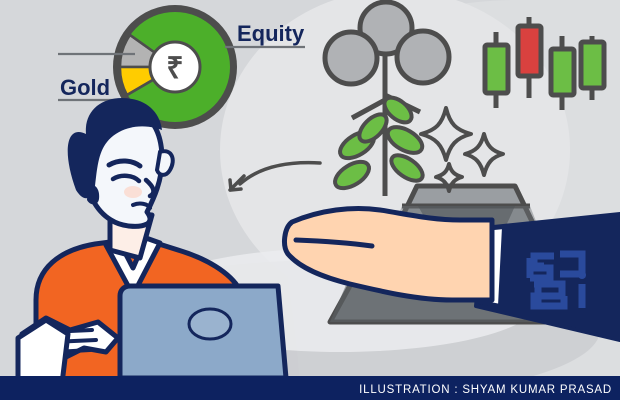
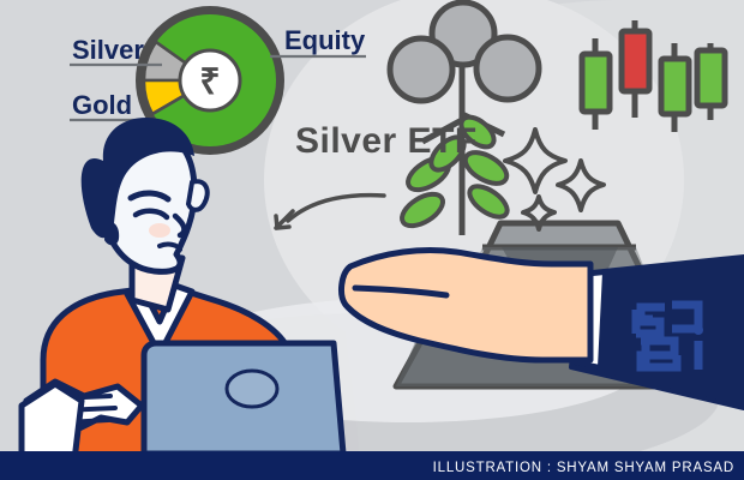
  ₹
+ Silver
  Gold
  Equity
+ Silver ETF
- ILLUSTRATION : SHYAM KUMAR PRASAD
+ ILLUSTRATION : SHYAM SHYAM PRASAD
